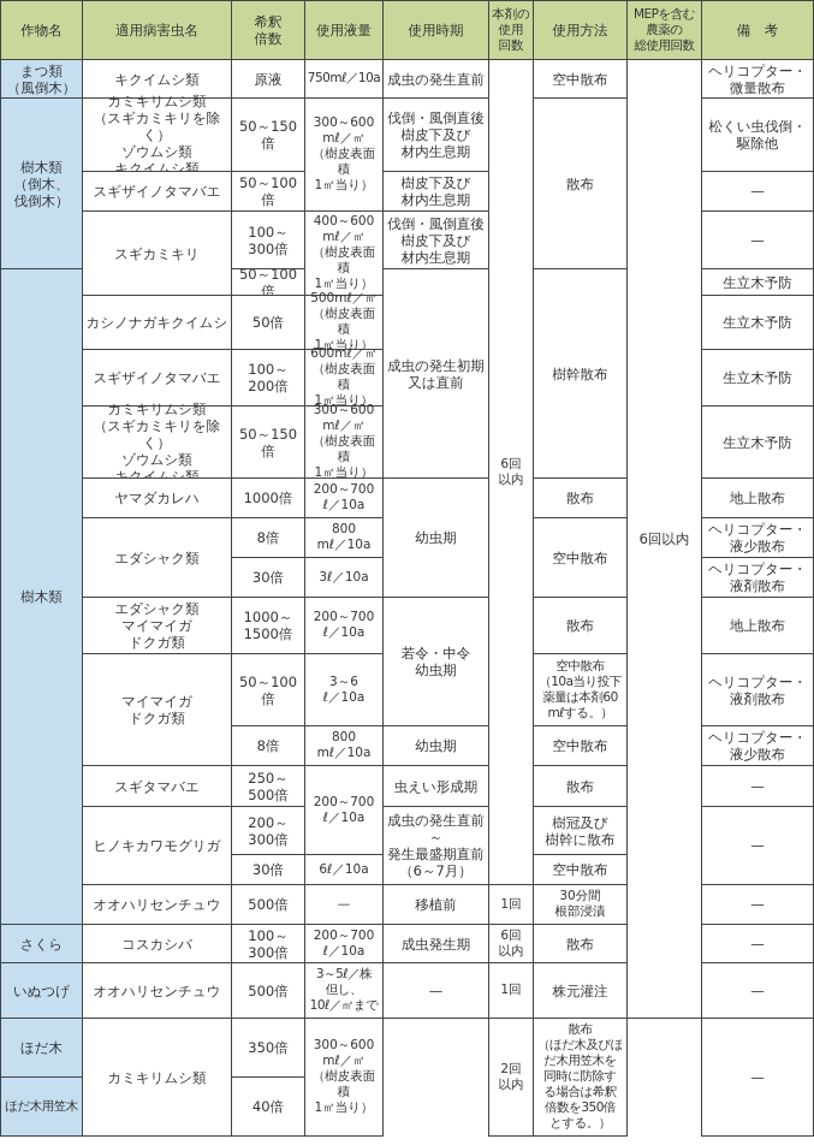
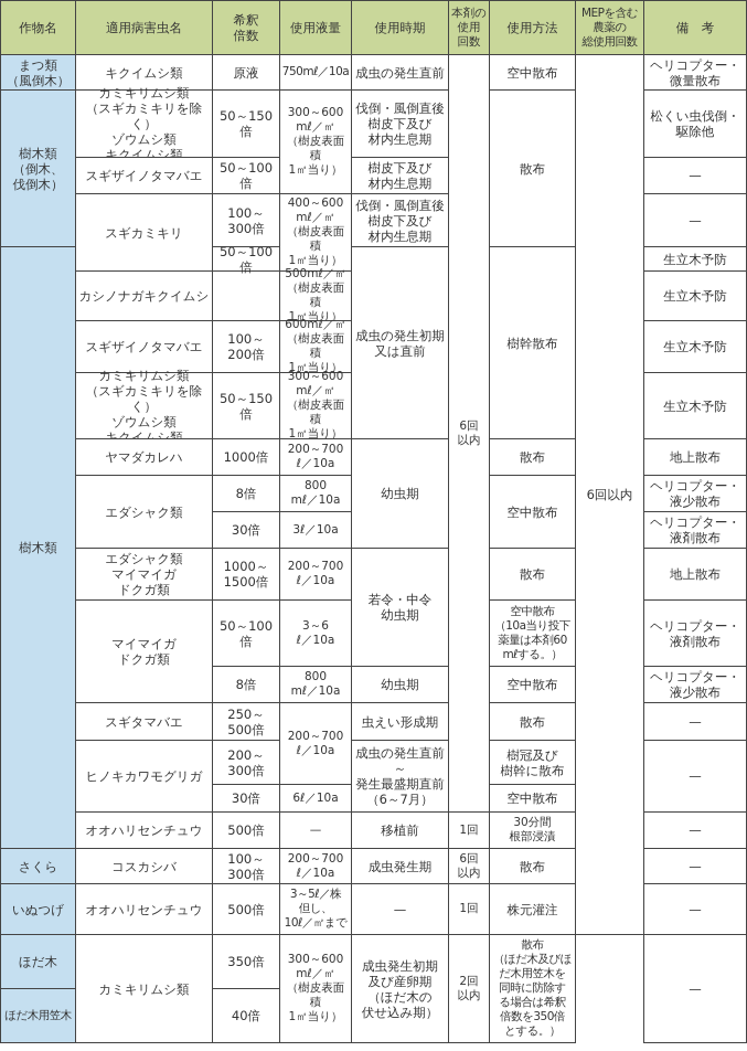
  作物名
  適用病害虫名
  希釈
  倍数
  使用液量
  使用時期
  本剤の
  使用
  回数
  使用方法
  MEPを含む
  農薬の
  総使用回数
  備 考
  まつ類
  （風倒木）
  樹木類
  （倒木、
  伐倒木）
  樹木類
  さくら
  いぬつげ
  ほだ木
  ほだ木用笠木
  キクイムシ類
  カミキリムシ類
  （スギカミキリを除く）
  ゾウムシ類
  キクイムシ類
  スギザイノタマバエ
  スギカミキリ
  カシノナガキクイムシ
  スギザイノタマバエ
  カミキリムシ類
  （スギカミキリを除く）
  ゾウムシ類
  キクイムシ類
  ヤマダカレハ
  エダシャク類
  エダシャク類
  マイマイガ
  ドクガ類
  マイマイガ
  ドクガ類
  スギタマバエ
  ヒノキカワモグリガ
  オオハリセンチュウ
  コスカシバ
  オオハリセンチュウ
  カミキリムシ類
  原液
  50～150倍
  50～100倍
  100～
  300倍
  50～100倍
- 50倍
  100～
  200倍
  50～150倍
  1000倍
  8倍
  30倍
  1000～
  1500倍
  50～100倍
  8倍
  250～
  500倍
  200～
  300倍
  30倍
  500倍
  100～
  300倍
  500倍
  350倍
  40倍
  750mℓ／10a
  300～600
  mℓ／㎡
  （樹皮表面積
  1㎡当り）
  400～600
  mℓ／㎡
  （樹皮表面積
  1㎡当り）
  500mℓ／㎡
  （樹皮表面積
  1㎡当り）
  600mℓ／㎡
  （樹皮表面積
  1㎡当り）
  300～600
  mℓ／㎡
  （樹皮表面積
  1㎡当り）
  200～700
  ℓ／10a
  800
  mℓ／10a
  3ℓ／10a
  200～700
  ℓ／10a
  3～6
  ℓ／10a
  800
  mℓ／10a
  200～700
  ℓ／10a
  6ℓ／10a
  —
  200～700
  ℓ／10a
  3～5ℓ／株
  但し、
  10ℓ／㎡まで
  300～600
  mℓ／㎡
  （樹皮表面積
  1㎡当り）
  成虫の発生直前
  伐倒・風倒直後
  樹皮下及び
  材内生息期
  樹皮下及び
  材内生息期
  伐倒・風倒直後
  樹皮下及び
  材内生息期
  成虫の発生初期
  又は直前
  幼虫期
  若令・中令
  幼虫期
  幼虫期
  虫えい形成期
  成虫の発生直前
  ～
  発生最盛期直前
  （6～7月）
  移植前
  成虫発生期
  —
+ 成虫発生初期
+ 及び産卵期
+ （ほだ木の
+ 伏せ込み期）
  6回
  以内
  1回
  6回
  以内
  1回
  2回
  以内
  空中散布
  散布
  樹幹散布
  散布
  空中散布
  散布
  空中散布
  （10a当り投下
  薬量は本剤60
  mℓする。）
  空中散布
  散布
  樹冠及び
  樹幹に散布
  空中散布
  30分間
  根部浸漬
  散布
  株元灌注
  散布
  （ほだ木及びほ
  だ木用笠木を
  同時に防除す
  る場合は希釈
  倍数を350倍
  とする。）
  6回以内
  ヘリコプター・
  微量散布
  松くい虫伐倒・
  駆除他
  —
  —
  生立木予防
  生立木予防
  生立木予防
  生立木予防
  地上散布
  ヘリコプター・
  液少散布
  ヘリコプター・
  液剤散布
  地上散布
  ヘリコプター・
  液剤散布
  ヘリコプター・
  液少散布
  —
  —
  —
  —
  —
  —
